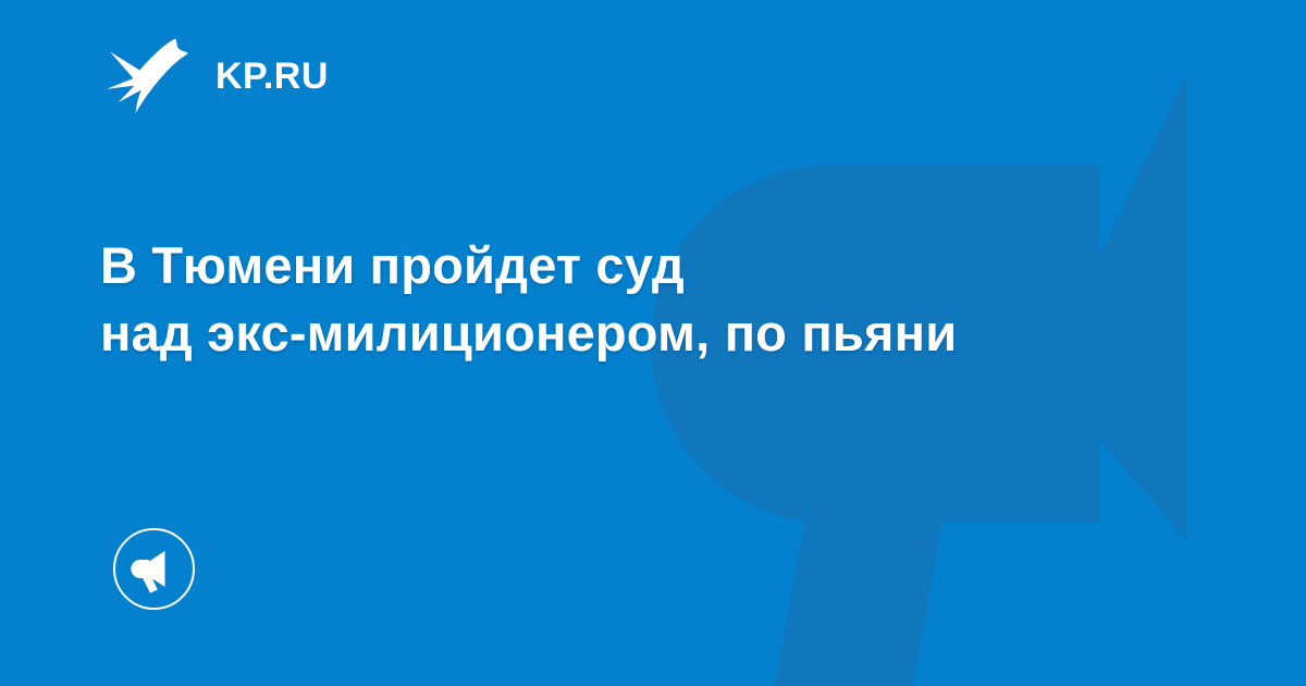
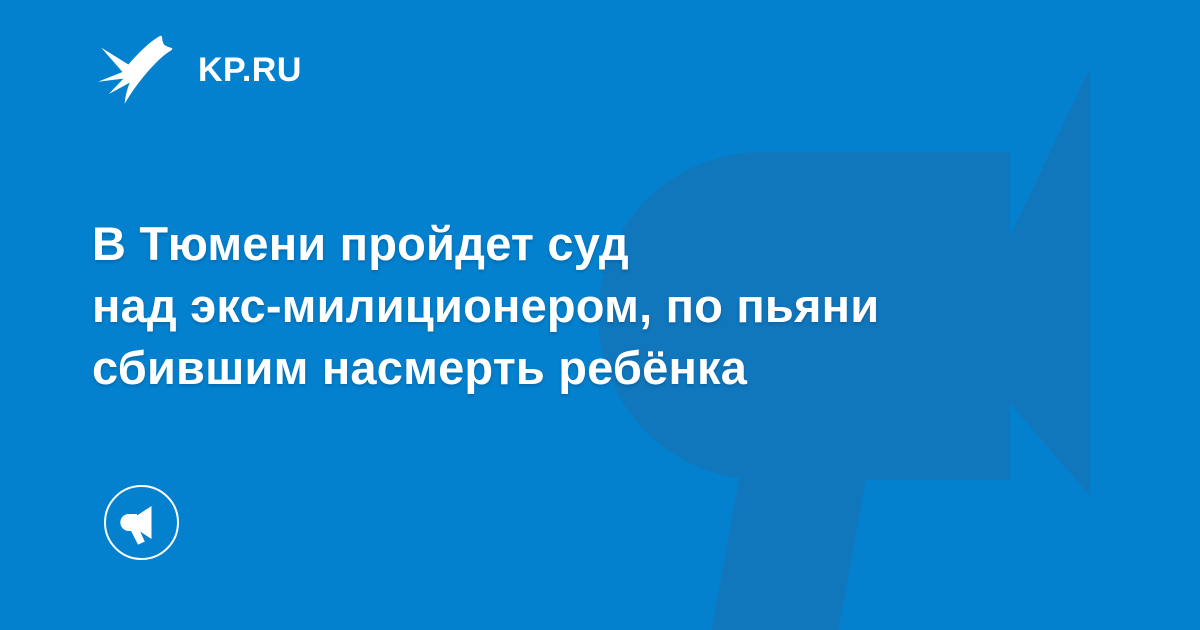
  KP.RU
  В Тюмени пройдет суд
  над экс-милиционером, по пьяни
+ сбившим насмерть ребёнка
